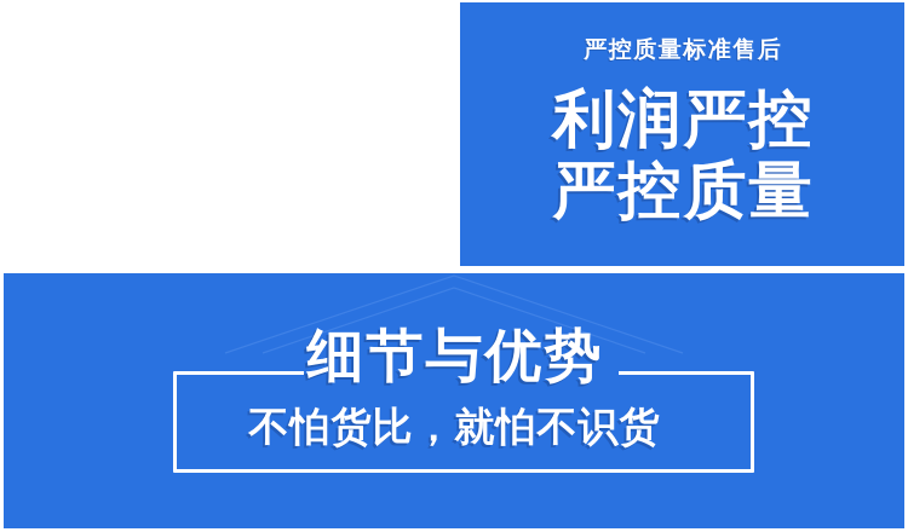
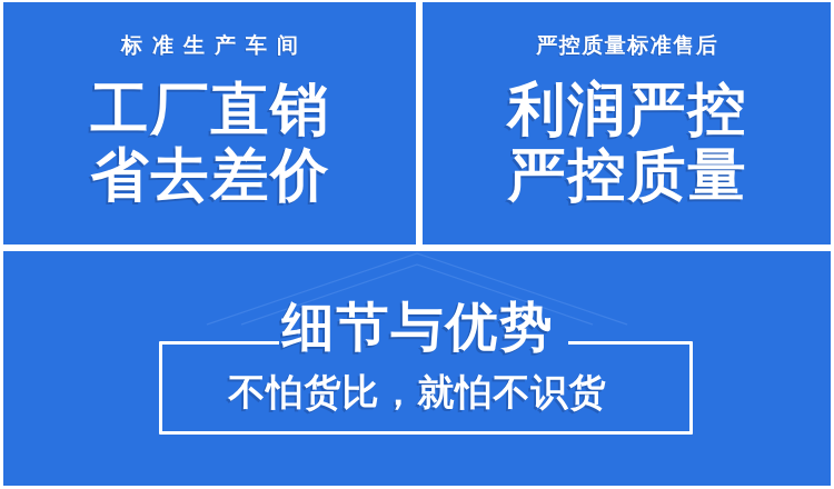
+ 标准生产车间
+ 工厂直销
+ 省去差价
  严控质量标准售后
  利润严控
  严控质量
  细节与优势
  不怕货比，就怕不识货
